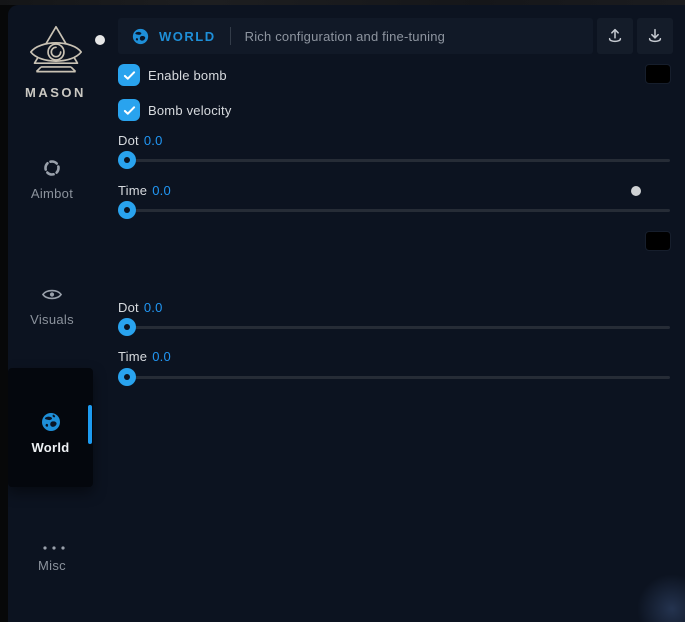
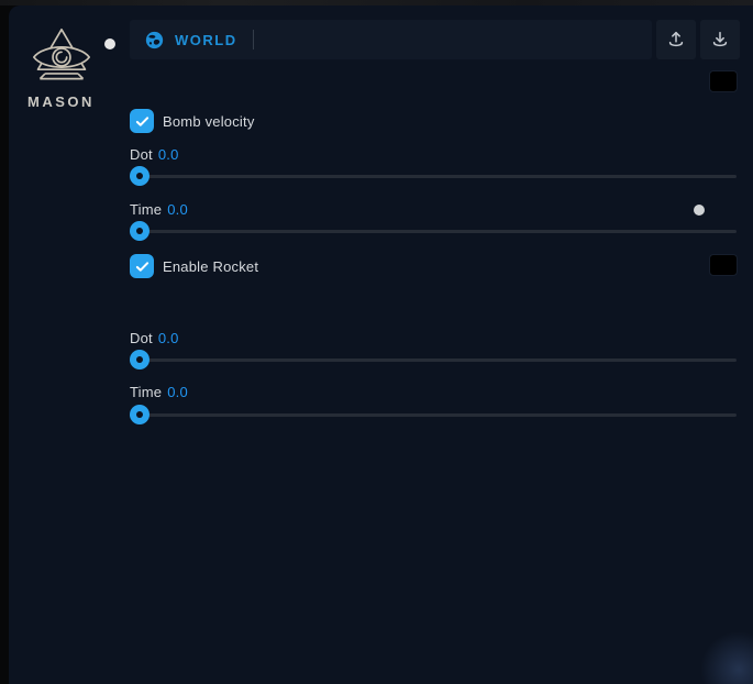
  MASON
- Aimbot
- Visuals
- World
- Misc
  WORLD
- Rich configuration and fine-tuning
- Enable bomb
  Bomb velocity
  Dot 0.0
  Time 0.0
+ Enable Rocket
  Dot 0.0
  Time 0.0
